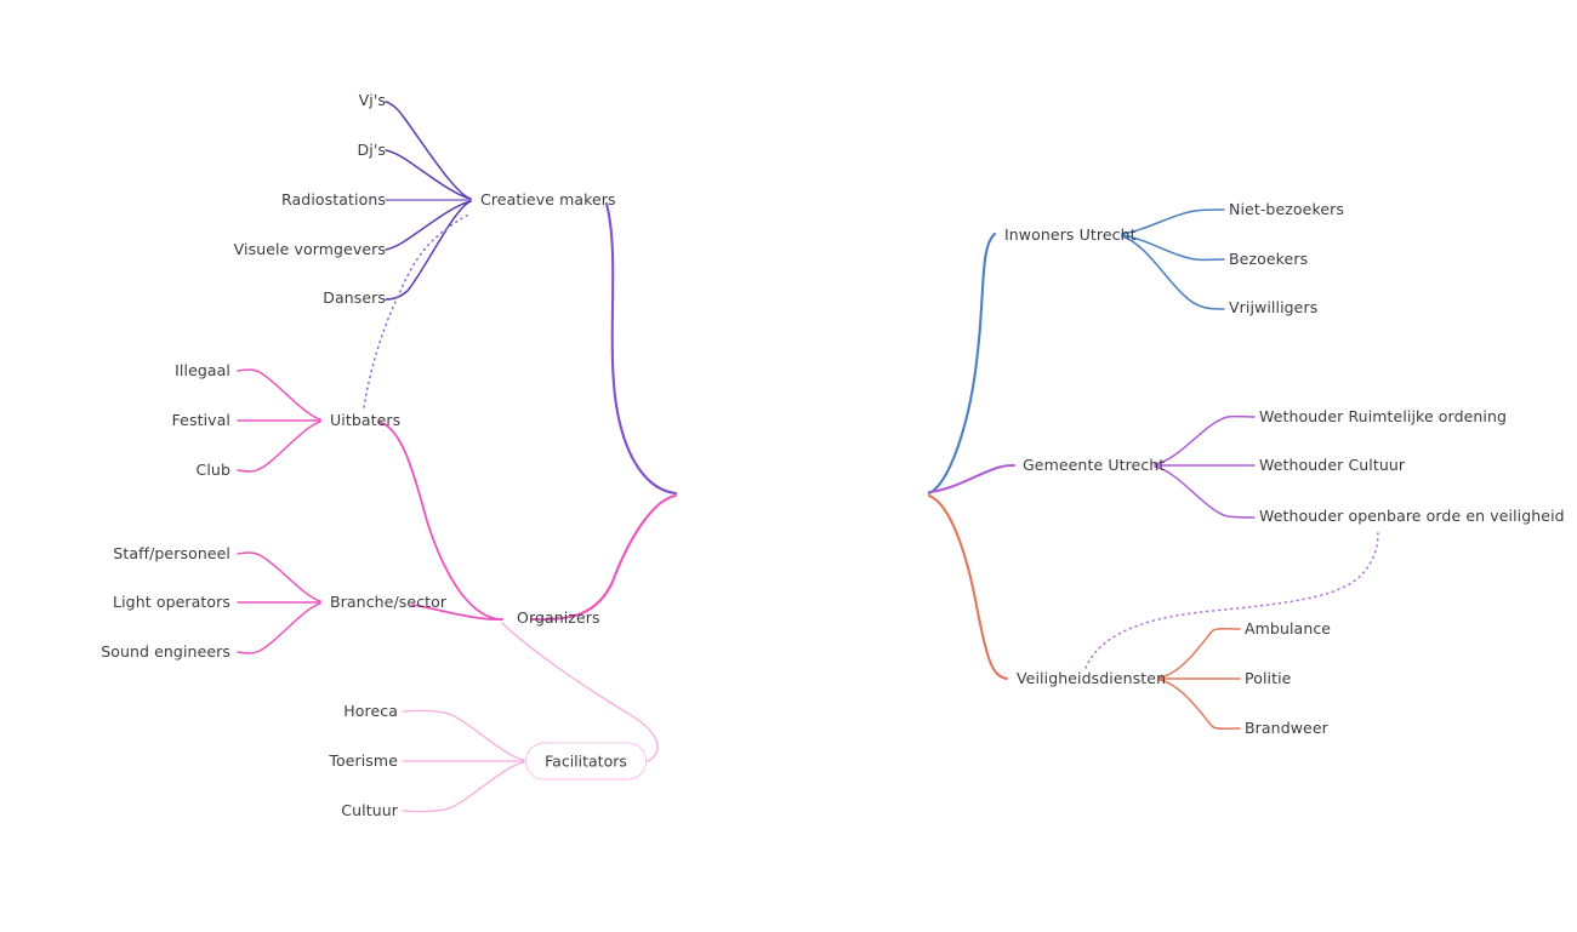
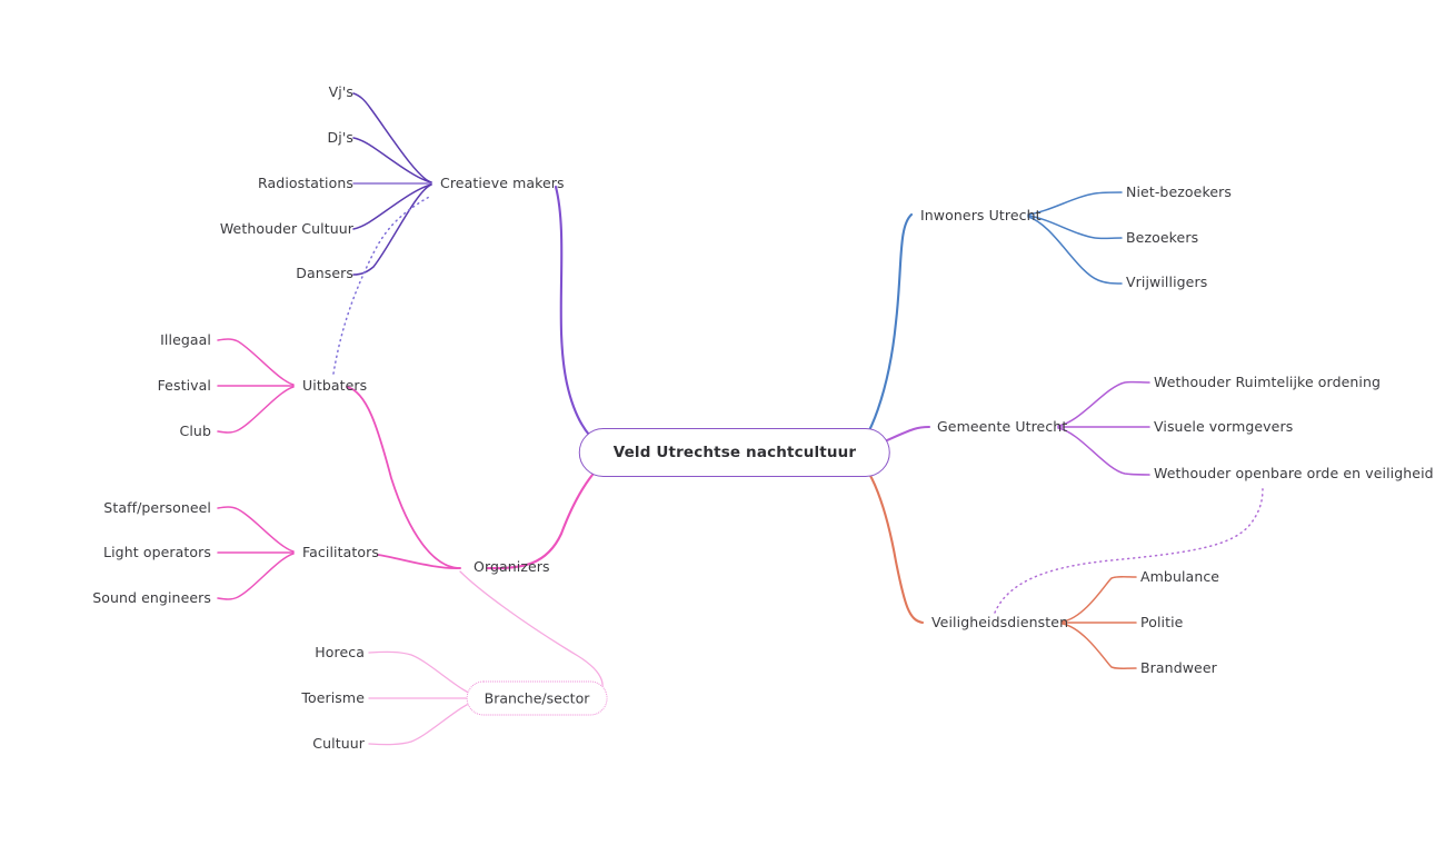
+ Veld Utrechtse nachtcultuur
  Creatieve makers
  Vj's
  Dj's
  Radiostations
- Visuele vormgevers
+ Wethouder Cultuur
  Dansers
  Uitbaters
  Illegaal
  Festival
  Club
- Branche/sector
+ Facilitators
  Staff/personeel
  Light operators
  Sound engineers
  Organizers
- Facilitators
+ Branche/sector
  Horeca
  Toerisme
  Cultuur
  Inwoners Utrecht
  Niet-bezoekers
  Bezoekers
  Vrijwilligers
  Gemeente Utrecht
  Wethouder Ruimtelijke ordening
- Wethouder Cultuur
+ Visuele vormgevers
  Wethouder openbare orde en veiligheid
  Veiligheidsdiensten
  Ambulance
  Politie
  Brandweer
